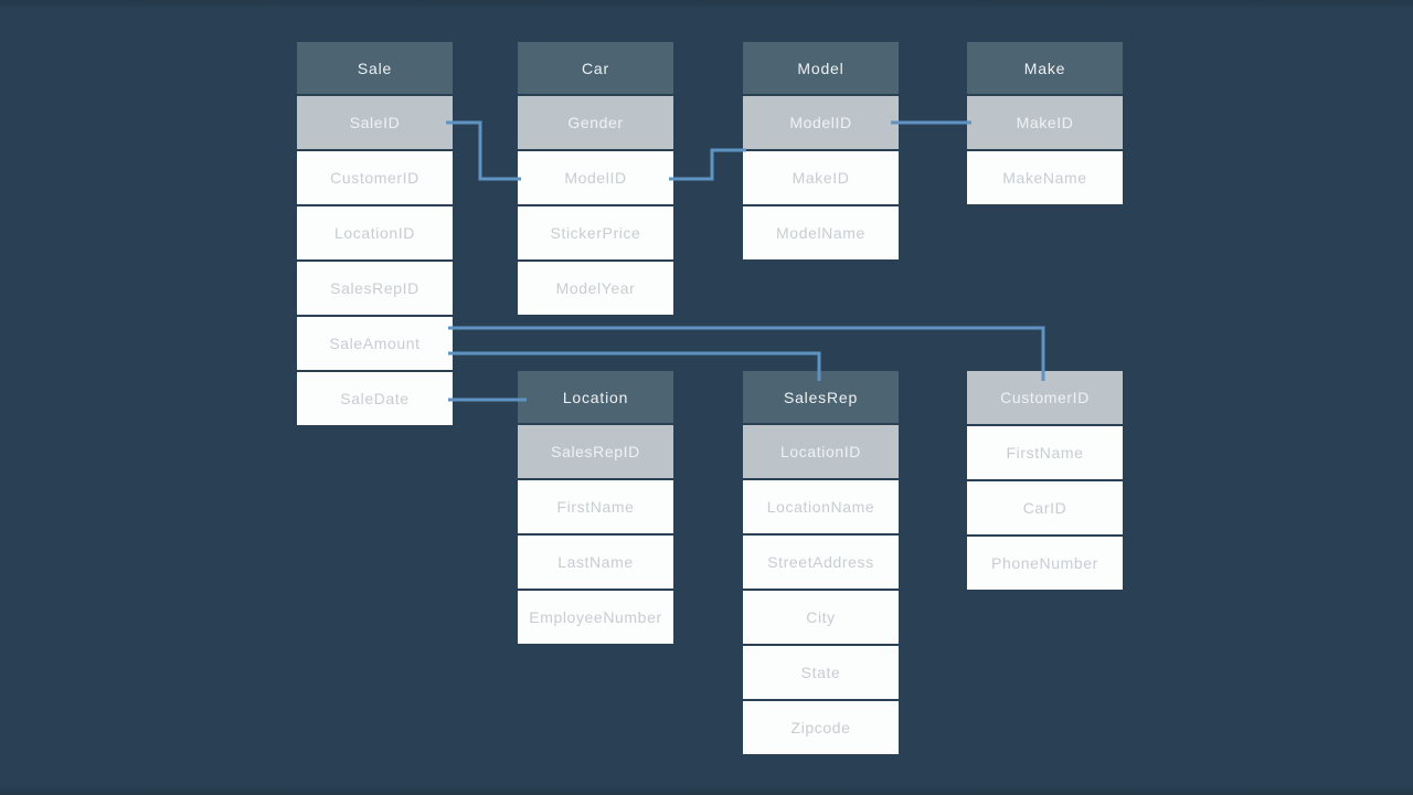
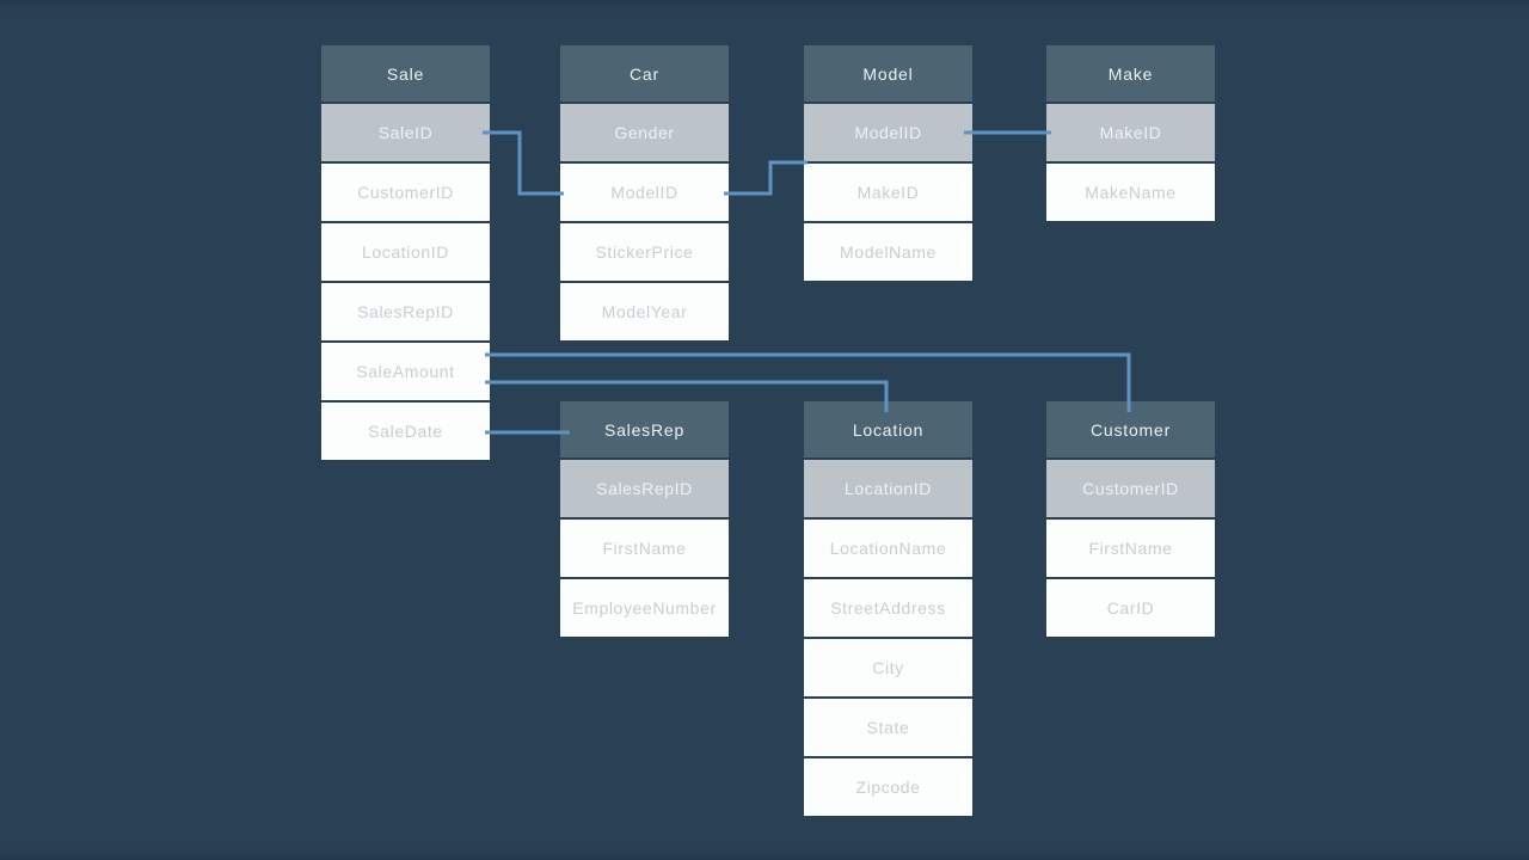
  Sale
  SaleID
  CustomerID
  LocationID
  SalesRepID
  SaleAmount
  SaleDate
  Car
  Gender
  ModelID
  StickerPrice
  ModelYear
  Model
  ModelID
  MakeID
  ModelName
  Make
  MakeID
  MakeName
- Location
+ SalesRep
  SalesRepID
  FirstName
- LastName
  EmployeeNumber
- SalesRep
+ Location
  LocationID
  LocationName
  StreetAddress
  City
  State
  Zipcode
+ Customer
  CustomerID
  FirstName
  CarID
- PhoneNumber
